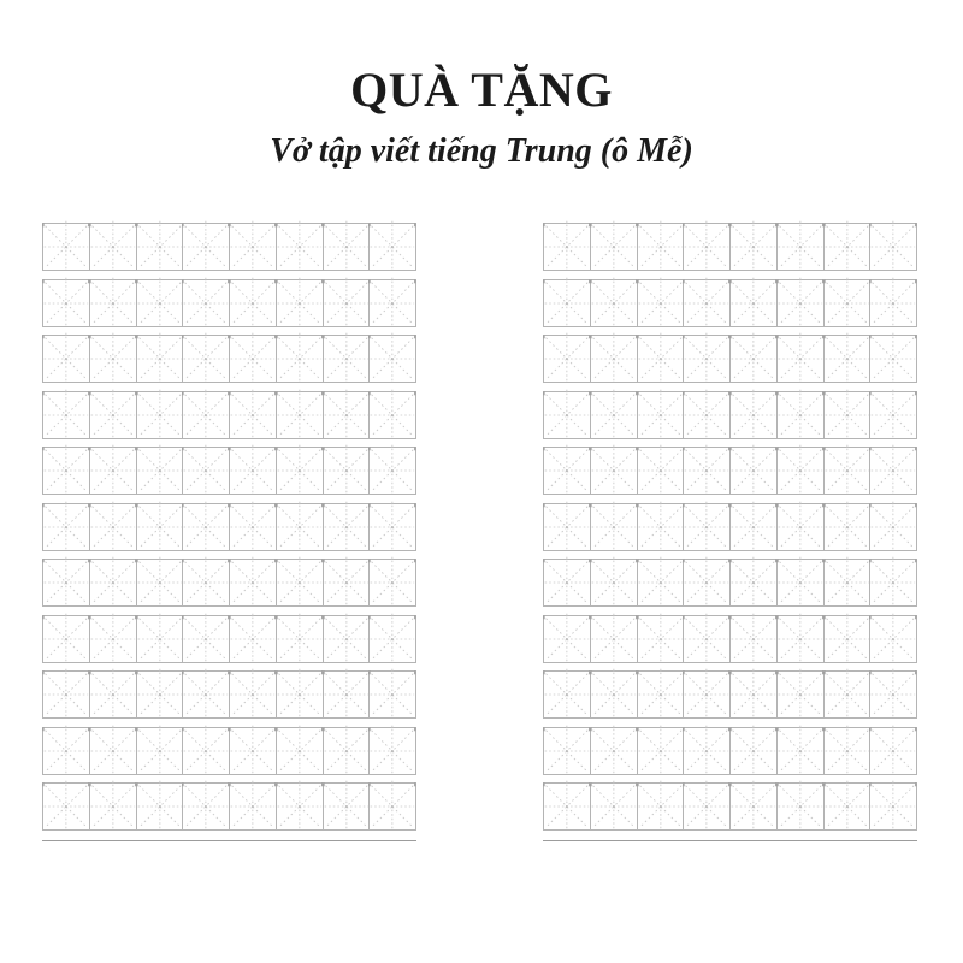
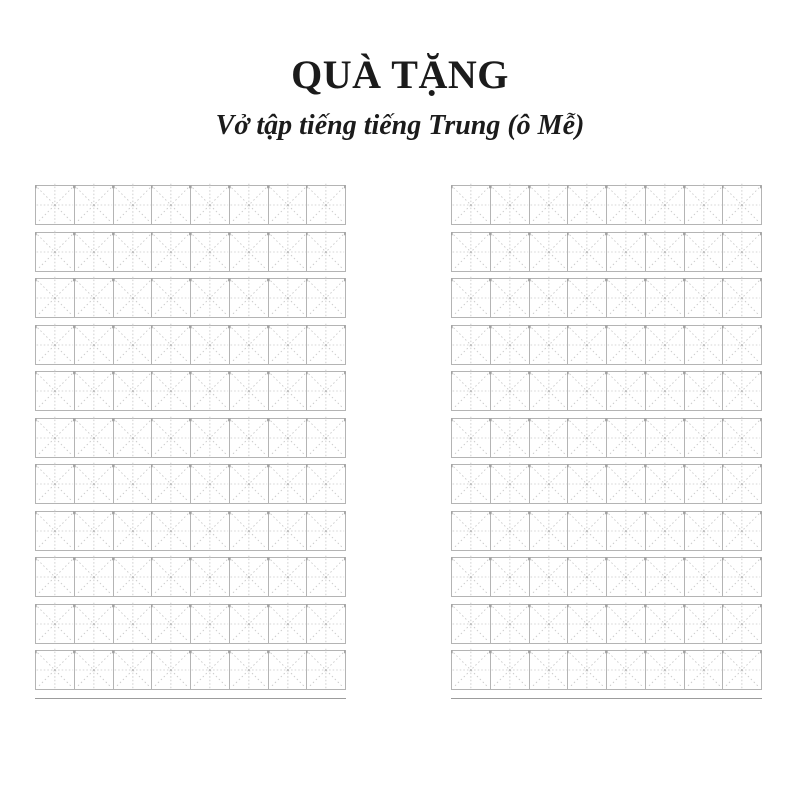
  QUÀ TẶNG
- Vở tập viết tiếng Trung (ô Mễ)
+ Vở tập tiếng tiếng Trung (ô Mễ)
